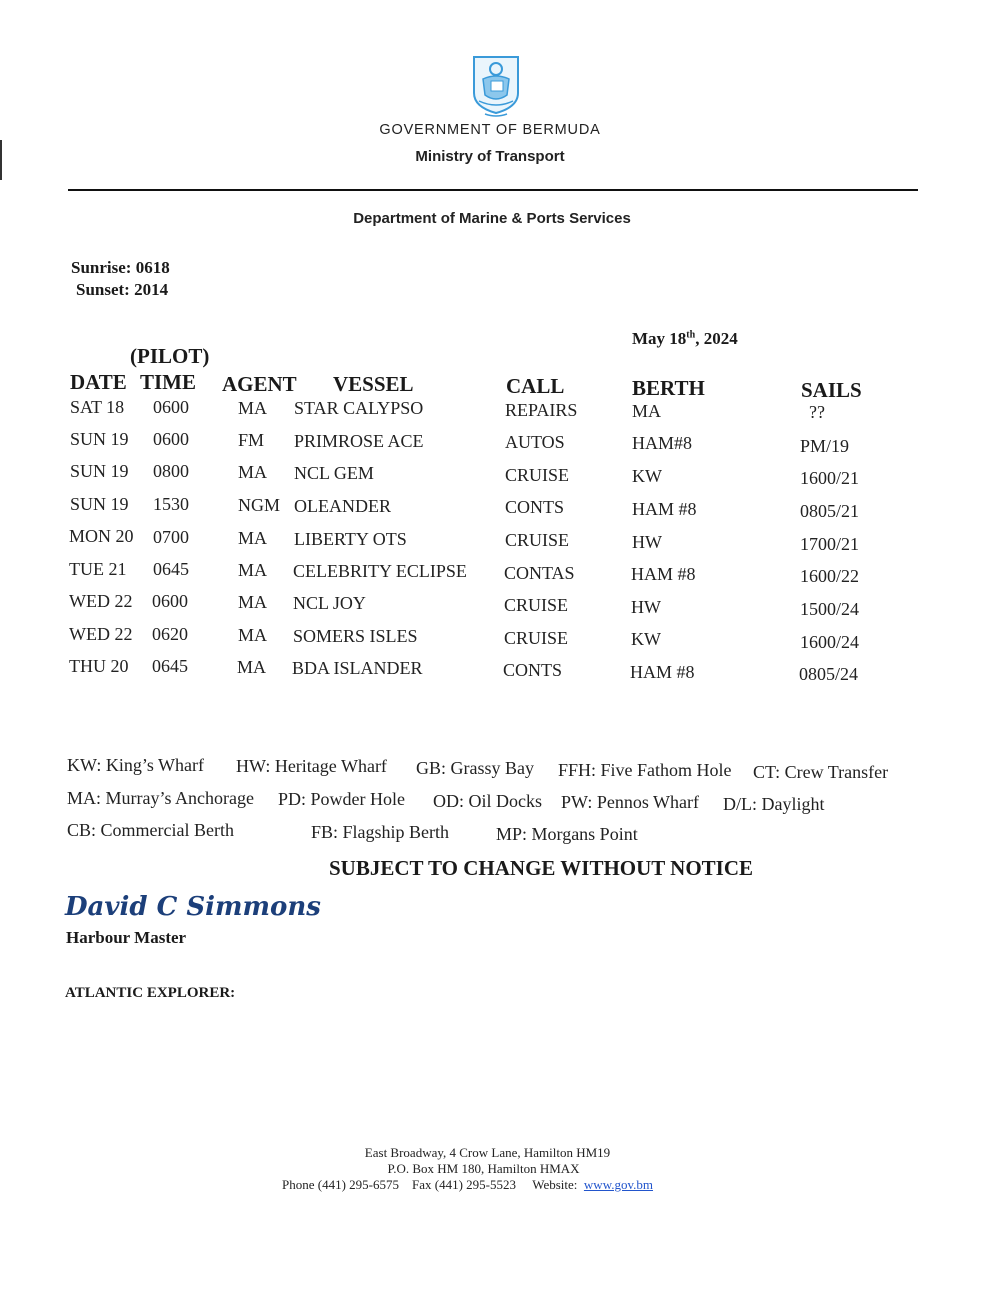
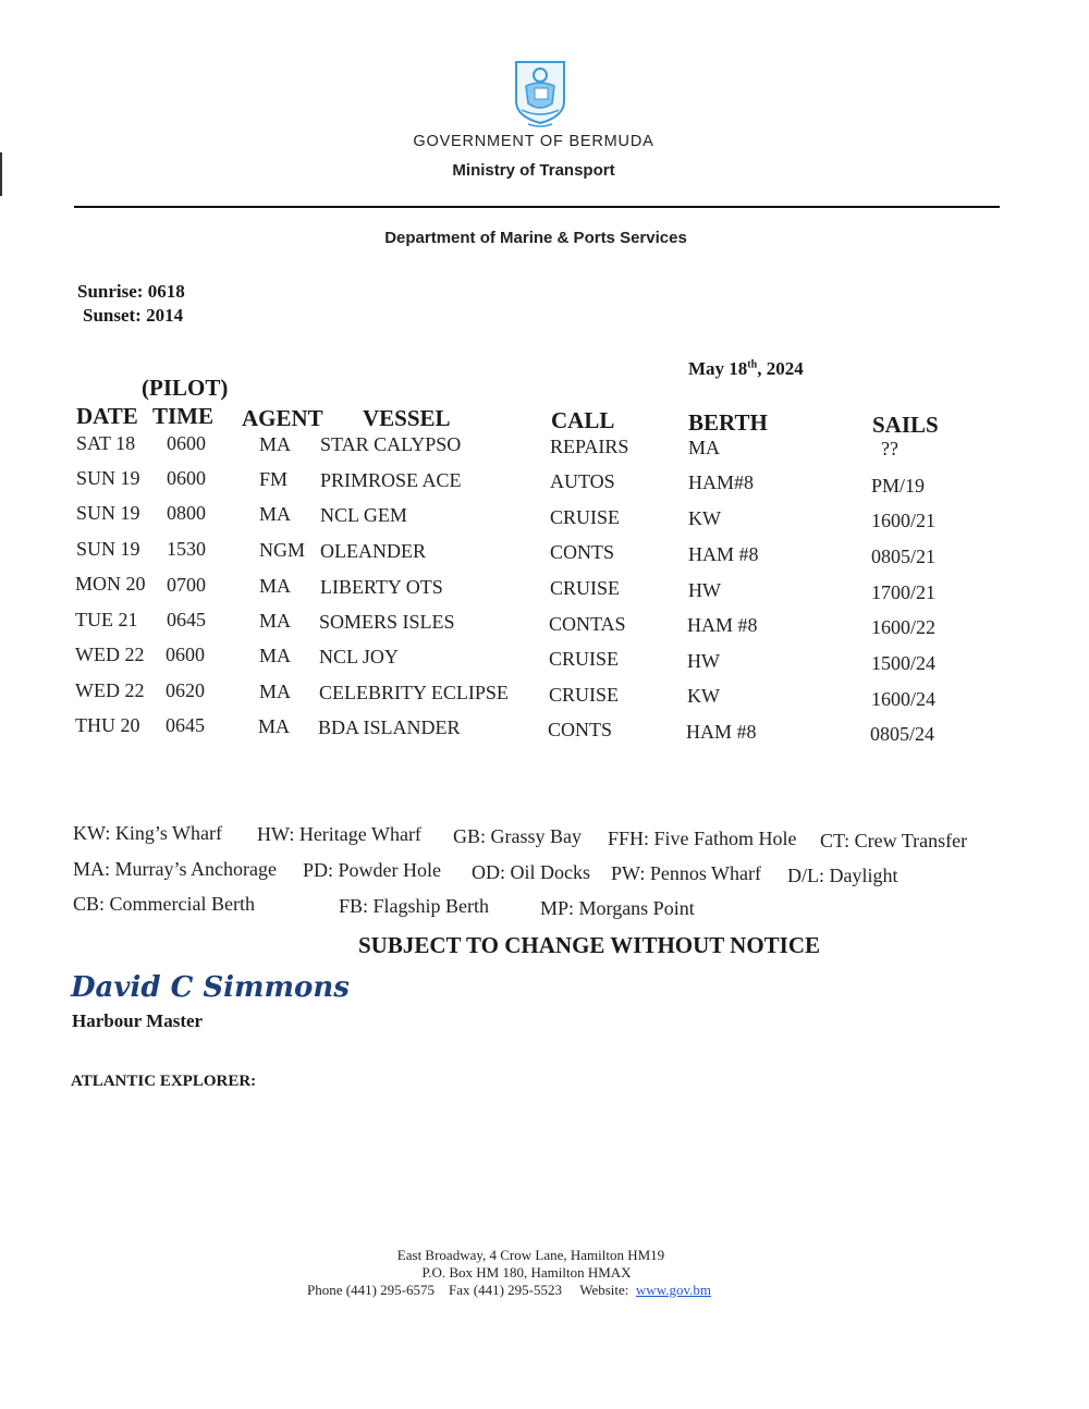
  GOVERNMENT OF BERMUDA
  Ministry of Transport
  Department of Marine & Ports Services
  Sunrise: 0618
  Sunset: 2014
  May 18th, 2024
  (PILOT)
  DATE
  TIME
  AGENT
  VESSEL
  CALL
  BERTH
  SAILS
  SAT 18
  0600
  MA
  STAR CALYPSO
  REPAIRS
  MA
  ??
  SUN 19
  0600
  FM
  PRIMROSE ACE
  AUTOS
  HAM#8
  PM/19
  SUN 19
  0800
  MA
  NCL GEM
  CRUISE
  KW
  1600/21
  SUN 19
  1530
  NGM
  OLEANDER
  CONTS
  HAM #8
  0805/21
  MON 20
  0700
  MA
  LIBERTY OTS
  CRUISE
  HW
  1700/21
  TUE 21
  0645
  MA
- CELEBRITY ECLIPSE
+ SOMERS ISLES
  CONTAS
  HAM #8
  1600/22
  WED 22
  0600
  MA
  NCL JOY
  CRUISE
  HW
  1500/24
  WED 22
  0620
  MA
- SOMERS ISLES
+ CELEBRITY ECLIPSE
  CRUISE
  KW
  1600/24
  THU 20
  0645
  MA
  BDA ISLANDER
  CONTS
  HAM #8
  0805/24
  KW: King’s Wharf
  HW: Heritage Wharf
  GB: Grassy Bay
  FFH: Five Fathom Hole
  CT: Crew Transfer
  MA: Murray’s Anchorage
  PD: Powder Hole
  OD: Oil Docks
  PW: Pennos Wharf
  D/L: Daylight
  CB: Commercial Berth
  FB: Flagship Berth
  MP: Morgans Point
  SUBJECT TO CHANGE WITHOUT NOTICE
  David C Simmons
  Harbour Master
  ATLANTIC EXPLORER:
  East Broadway, 4 Crow Lane, Hamilton HM19
  P.O. Box HM 180, Hamilton HMAX
  Phone (441) 295-6575 Fax (441) 295-5523 Website: www.gov.bm
